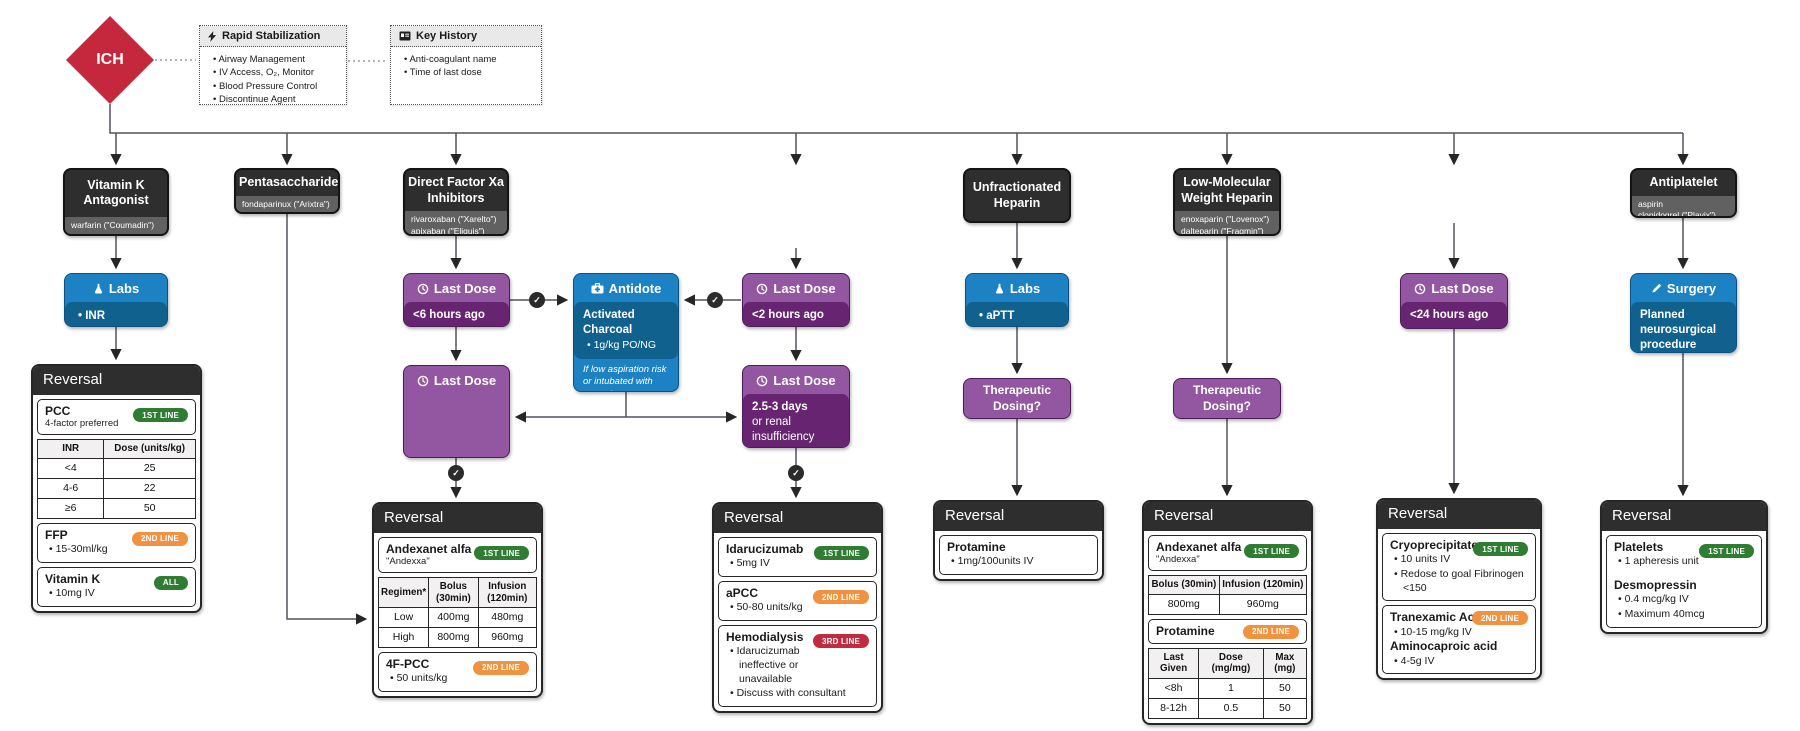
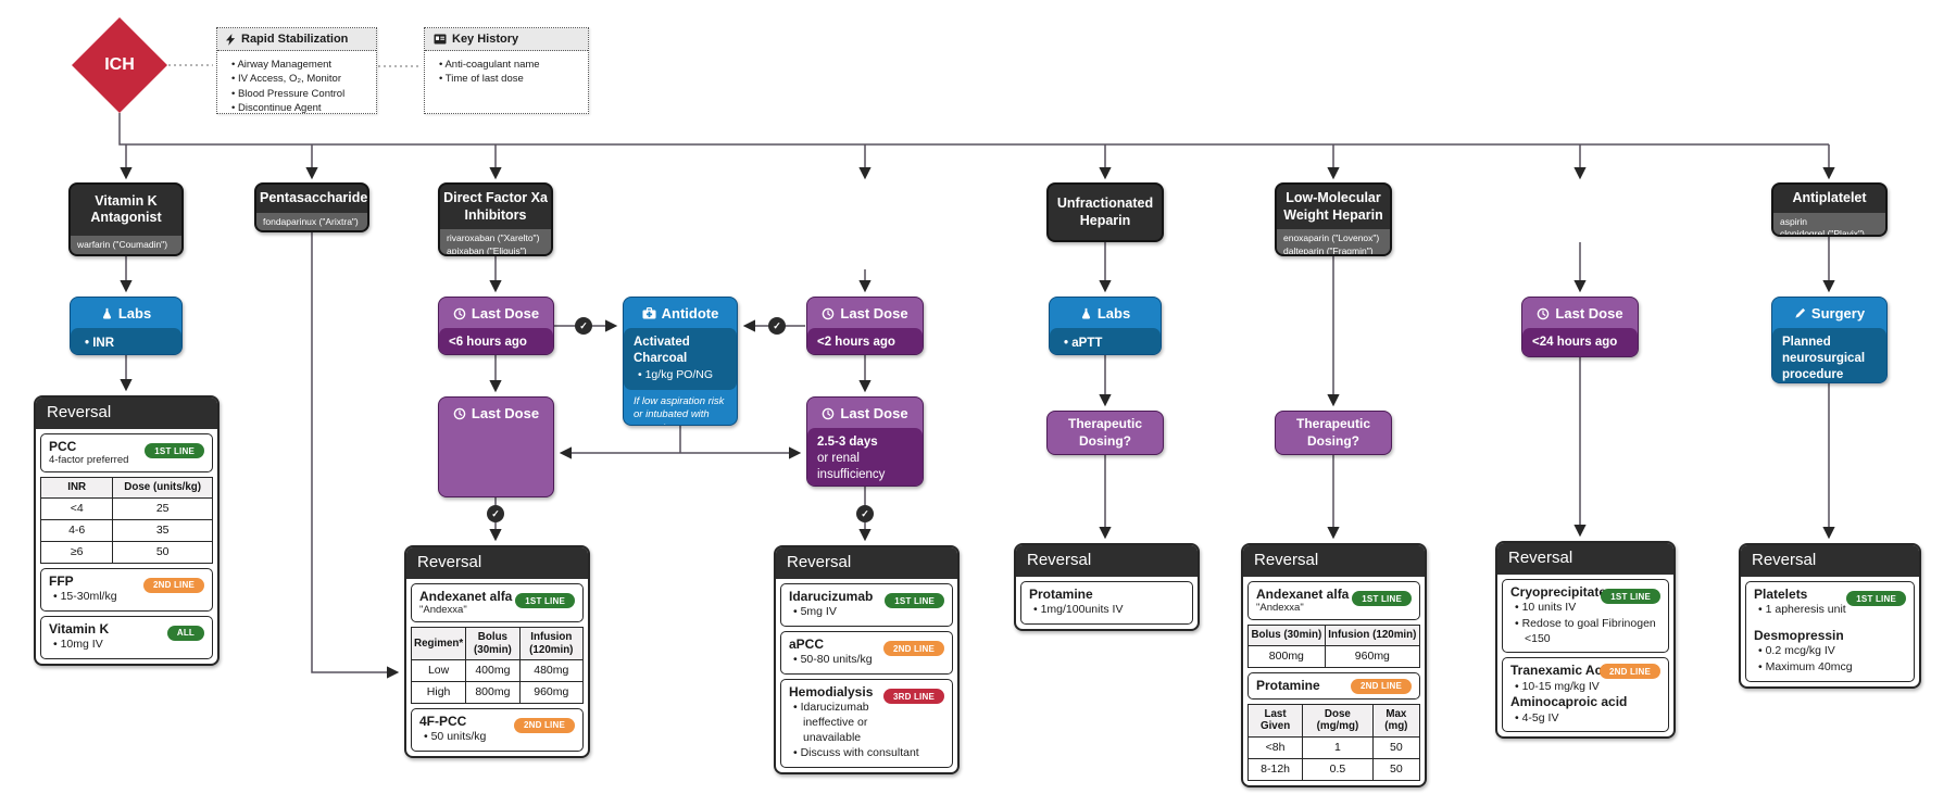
  ICH
  Rapid Stabilization
  Airway Management
  IV Access, O₂, Monitor
  Blood Pressure Control
  Discontinue Agent
  Key History
  Anti-coagulant name
  Time of last dose
  Vitamin K Antagonist
  warfarin ("Coumadin")
  Pentasaccharide
  fondaparinux ("Arixtra")
  Direct Factor Xa Inhibitors
  rivaroxaban ("Xarelto")
  apixaban ("Eliquis")
  Unfractionated Heparin
  Low-Molecular Weight Heparin
  enoxaparin ("Lovenox")
  dalteparin ("Fragmin")
  Antiplatelet
  aspirin
  clopidogrel ("Plavix")
  Labs
  INR
  Last Dose
  <6 hours ago
  Antidote
  Activated Charcoal
  1g/kg PO/NG
  If low aspiration risk or intubated with
  Last Dose
  <2 hours ago
  Labs
  aPTT
  Last Dose
  <24 hours ago
  Surgery
  Planned neurosurgical procedure
  Last Dose
  Last Dose
  2.5-3 days
  or renal insufficiency
  Therapeutic Dosing?
  Therapeutic Dosing?
  Reversal
  PCC
  4-factor preferred
  1ST LINE
  INR	Dose (units/kg)
  <4	25
- 4-6	22
+ 4-6	35
  ≥6	50
  FFP
  15-30ml/kg
  2ND LINE
  Vitamin K
  10mg IV
  ALL
  Reversal
  Andexanet alfa
  "Andexxa"
  1ST LINE
  Regimen*	Bolus (30min)	Infusion (120min)
  Low	400mg	480mg
  High	800mg	960mg
  4F-PCC
  50 units/kg
  2ND LINE
  Reversal
  Idarucizumab
  5mg IV
  1ST LINE
  aPCC
  50-80 units/kg
  2ND LINE
  Hemodialysis
  Idarucizumab ineffective or unavailable
  Discuss with consultant
  3RD LINE
  Reversal
  Protamine
  1mg/100units IV
  Reversal
  Andexanet alfa
  "Andexxa"
  1ST LINE
  Bolus (30min)	Infusion (120min)
  800mg	960mg
  Protamine
  2ND LINE
  Last Given	Dose (mg/mg)	Max (mg)
  <8h	1	50
  8-12h	0.5	50
  Reversal
  Cryoprecipitat
  10 units IV
  Redose to goal Fibrinogen <150
  1ST LINE
  Tranexamic Ac
  10-15 mg/kg IV
  Aminocaproic acid
  4-5g IV
  2ND LINE
  Reversal
  Platelets
  1 apheresis unit
  Desmopressin
- 0.4 mcg/kg IV
+ 0.2 mcg/kg IV
  Maximum 40mcg
  1ST LINE
  ✓
  ✓
  ✓
  ✓
